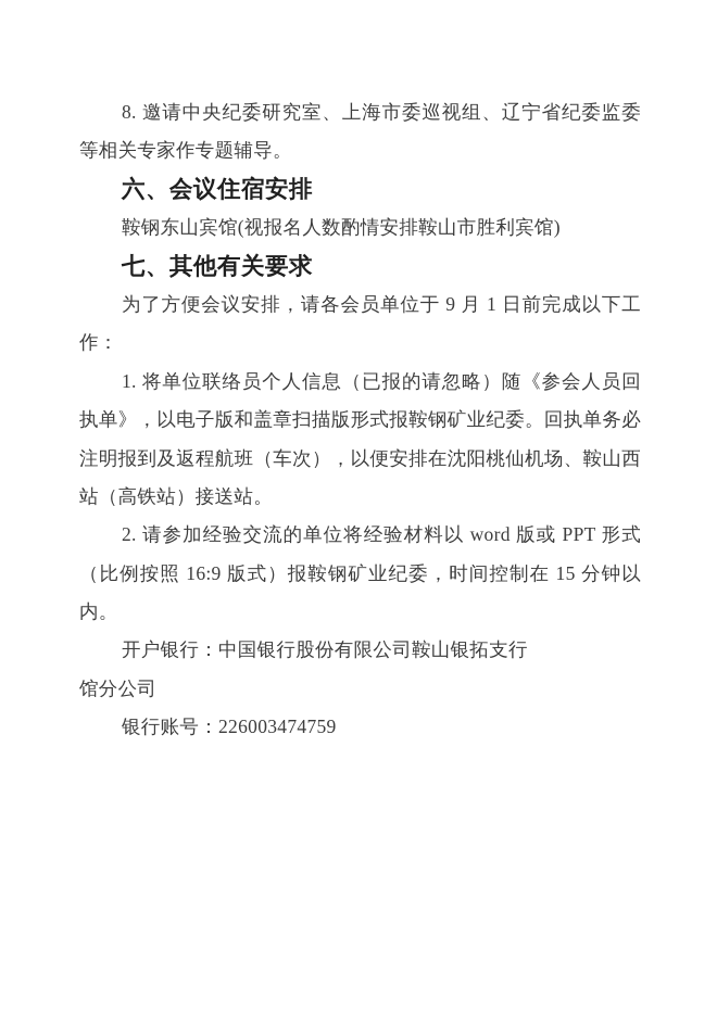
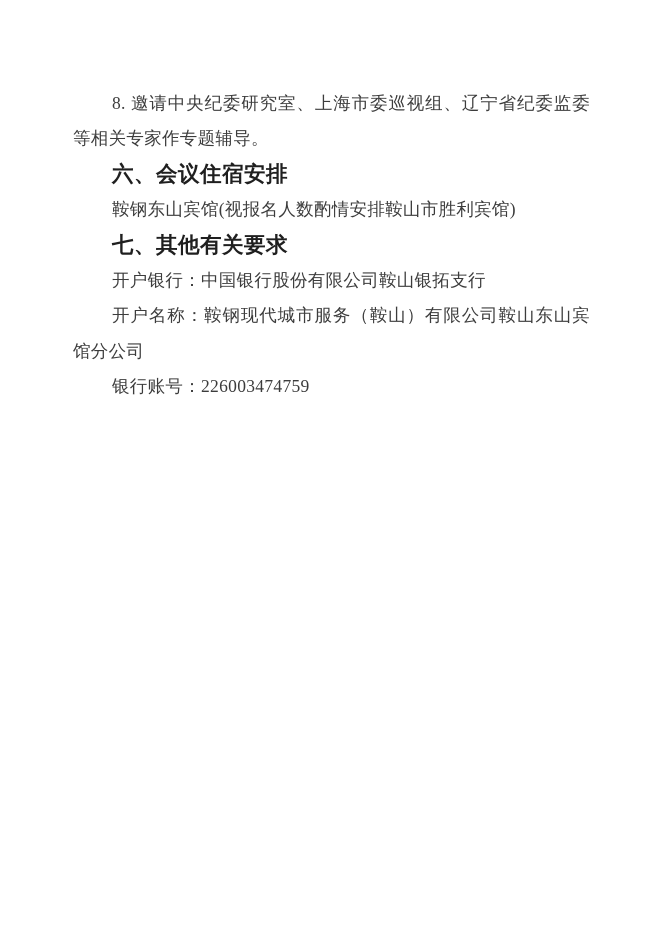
  8. 邀请中央纪委研究室、上海市委巡视组、辽宁省纪委监委
  等相关专家作专题辅导。
  六、会议住宿安排
  鞍钢东山宾馆(视报名人数酌情安排鞍山市胜利宾馆)
  七、其他有关要求
- 为了方便会议安排，请各会员单位于 9 月 1 日前完成以下工
- 作：
- 1. 将单位联络员个人信息（已报的请忽略）随《参会人员回
- 执单》，以电子版和盖章扫描版形式报鞍钢矿业纪委。回执单务必
- 注明报到及返程航班（车次），以便安排在沈阳桃仙机场、鞍山西
- 站（高铁站）接送站。
- 2. 请参加经验交流的单位将经验材料以 word 版或 PPT 形式
- （比例按照 16:9 版式）报鞍钢矿业纪委，时间控制在 15 分钟以
- 内。
  开户银行：中国银行股份有限公司鞍山银拓支行
+ 开户名称：鞍钢现代城市服务（鞍山）有限公司鞍山东山宾
  馆分公司
  银行账号：226003474759
